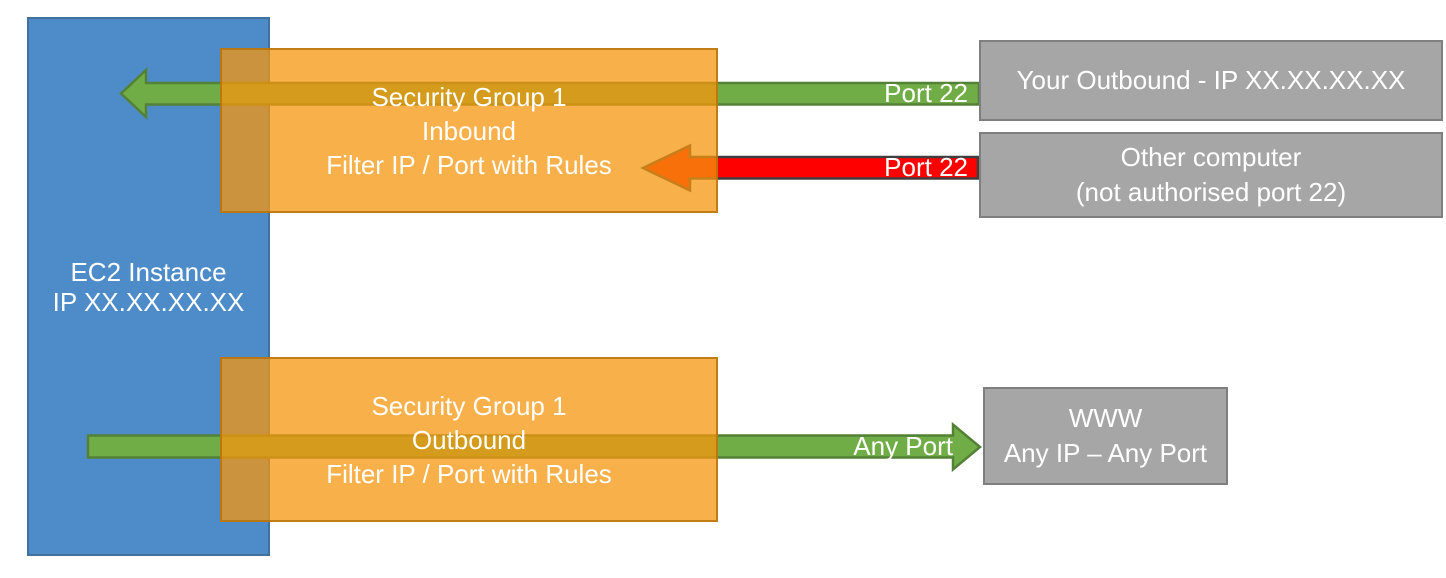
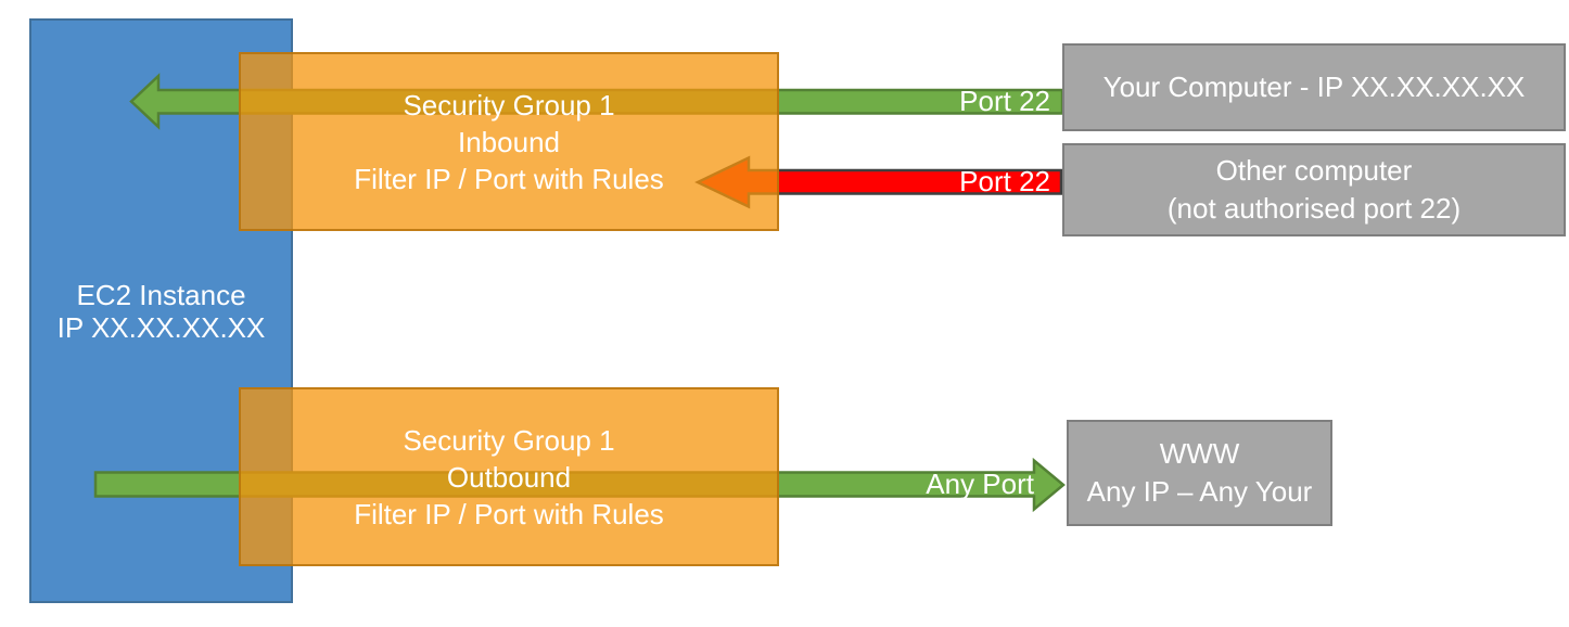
  EC2 Instance
  IP XX.XX.XX.XX
  Security Group 1
  Inbound
  Filter IP / Port with Rules
  Security Group 1
  Outbound
  Filter IP / Port with Rules
- Your Outbound - IP XX.XX.XX.XX
+ Your Computer - IP XX.XX.XX.XX
  Other computer
  (not authorised port 22)
  WWW
- Any IP – Any Port
+ Any IP – Any Your
  Port 22
  Port 22
  Any Port
